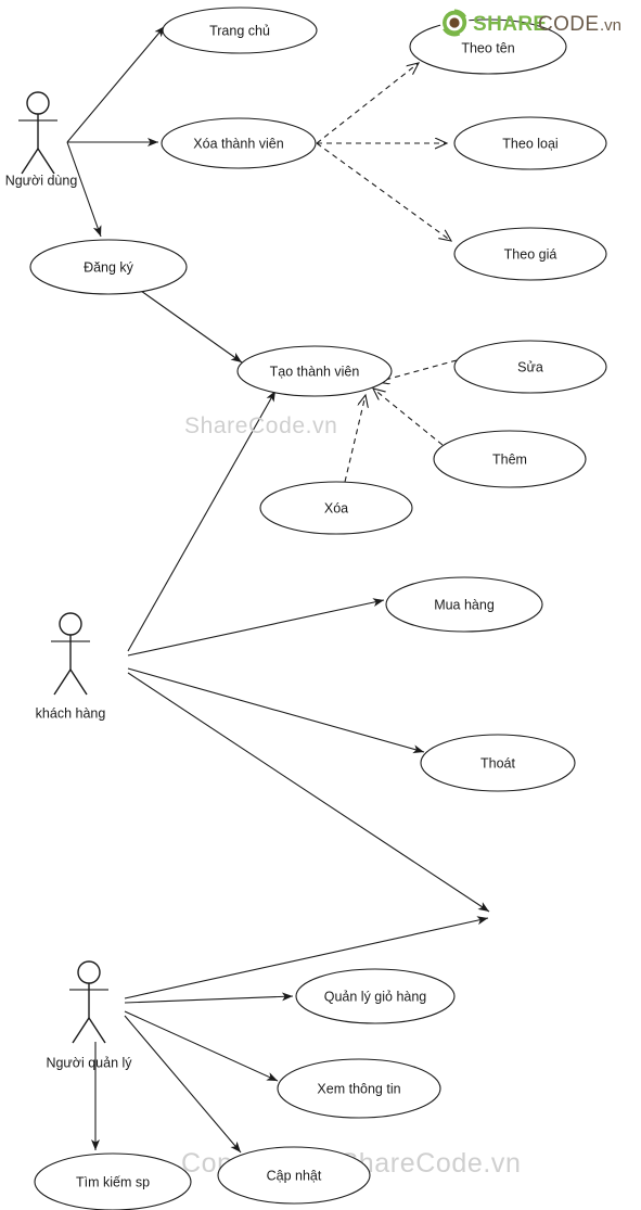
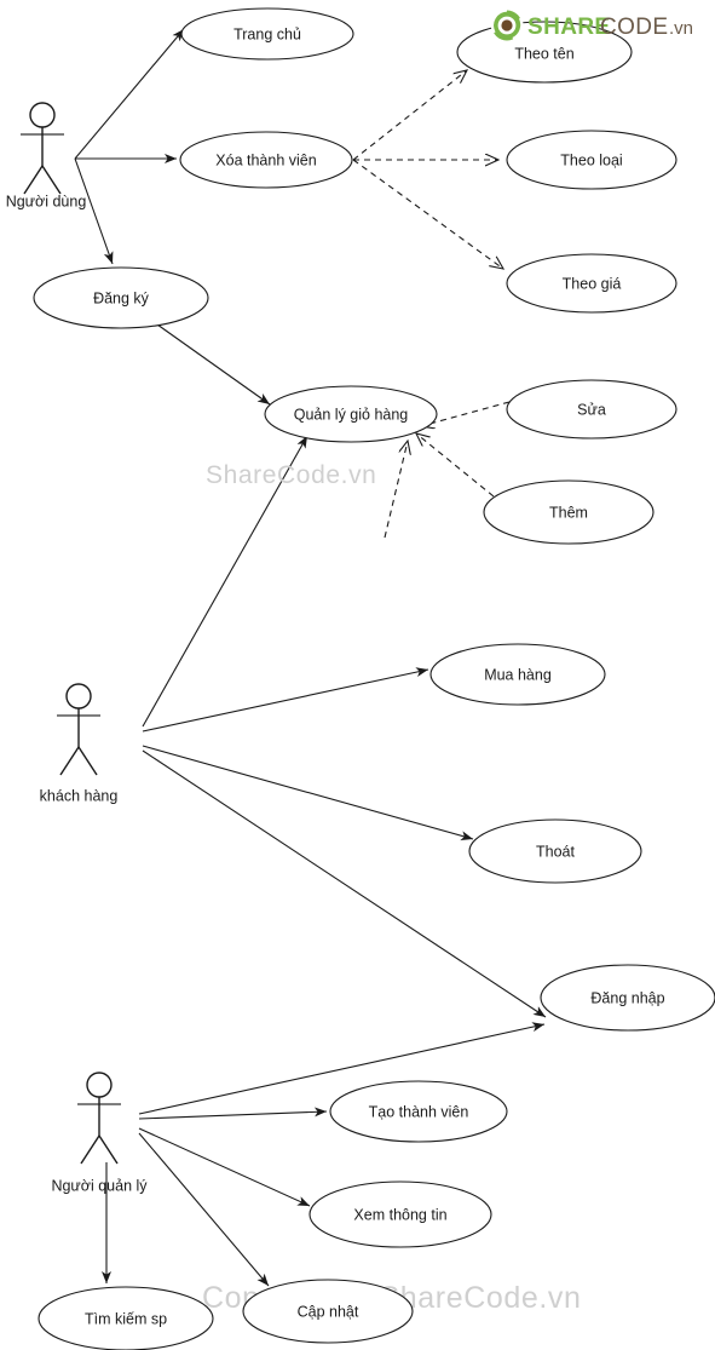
  ShareCode.vn
  Trang chủ
  Xóa thành viên
  Theo tên
  Theo loại
  Theo giá
  Đăng ký
- Tạo thành viên
+ Quản lý giỏ hàng
  Sửa
  Thêm
- Xóa
  Mua hàng
  Thoát
+ Đăng nhập
- Quản lý giỏ hàng
+ Tạo thành viên
  Xem thông tin
  Cập nhật
  Tìm kiếm sp
  Người dùng
  khách hàng
  Người quản lý
  SHARE
  CODE
  .vn
